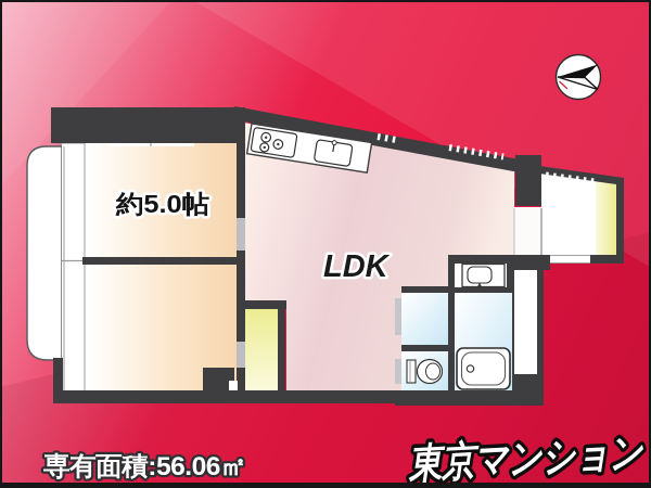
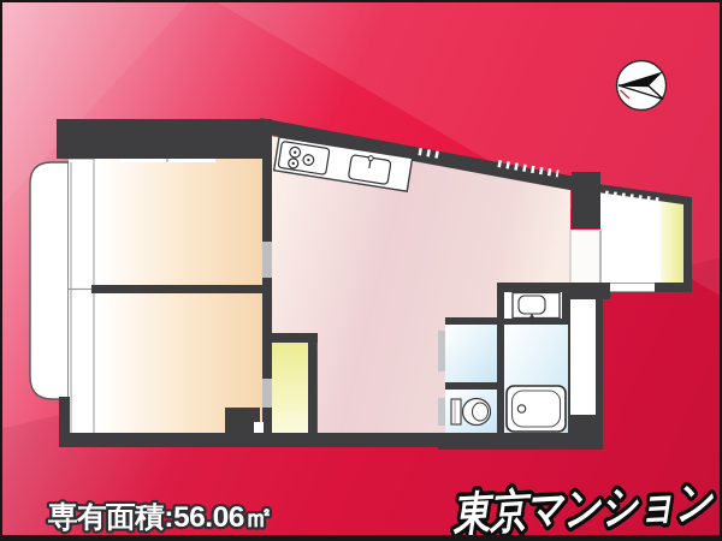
- 約5.0帖
- LDK
  専有面積:56.06㎡
